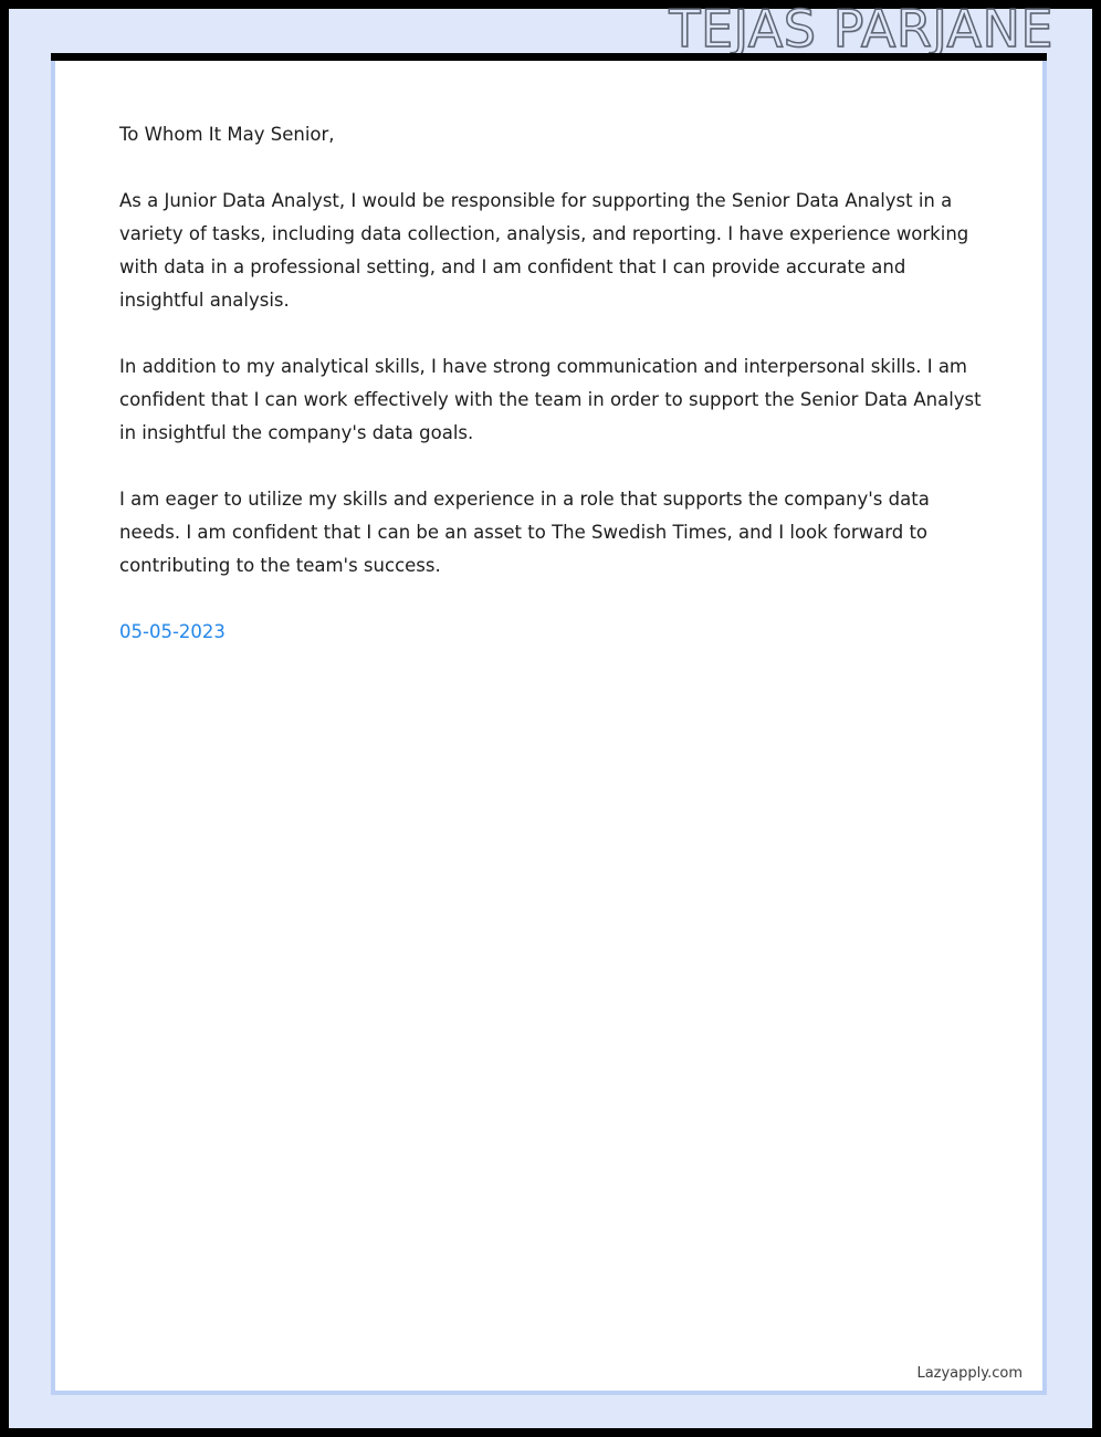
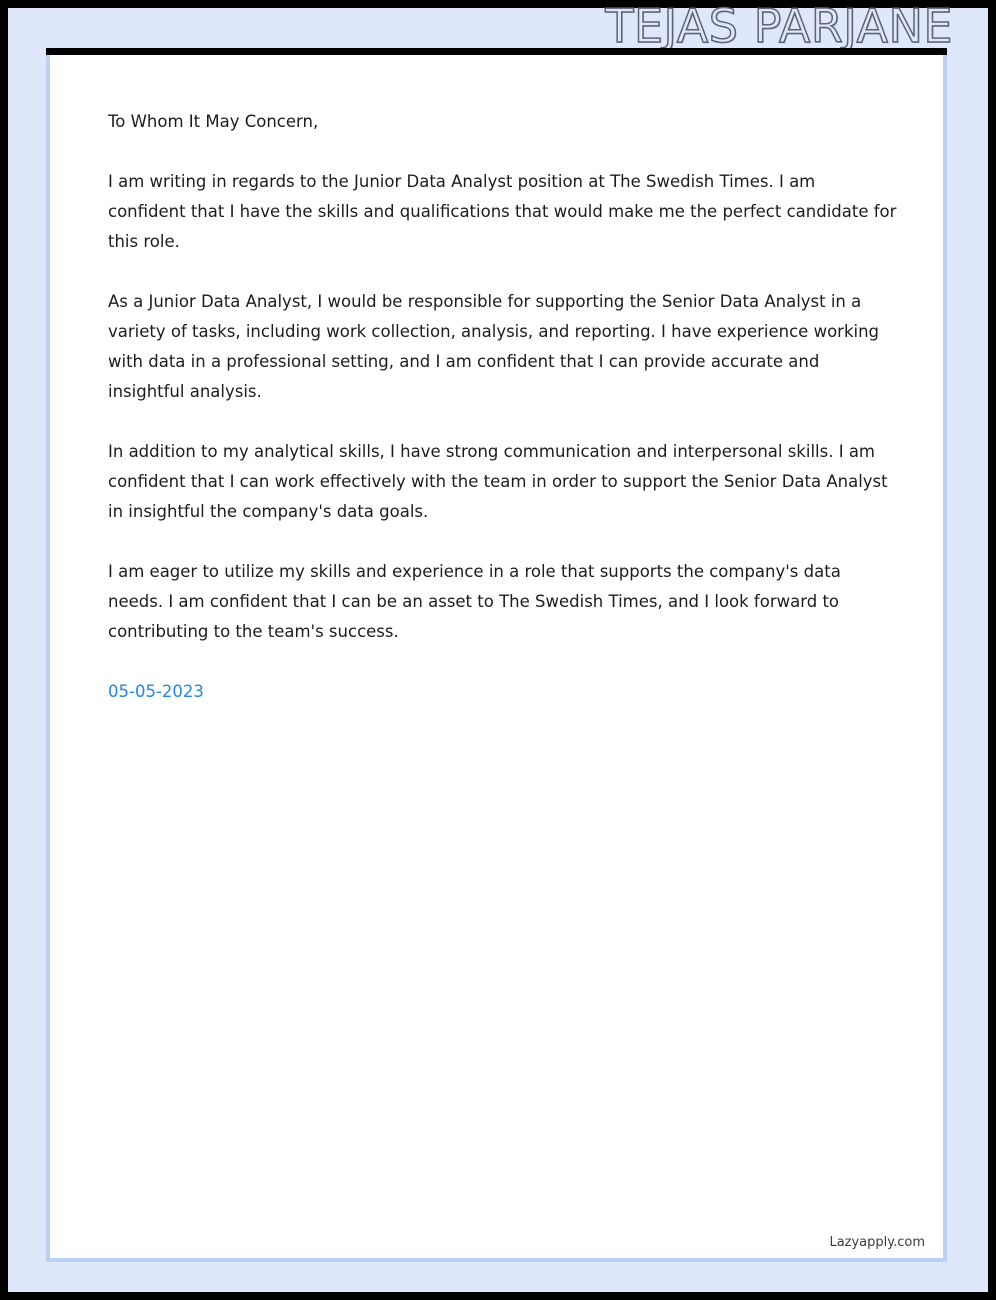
  TEJAS PARJANE
- To Whom It May Senior,
+ To Whom It May Concern,
+ I am writing in regards to the Junior Data Analyst position at The Swedish Times. I am confident that I have the skills and qualifications that would make me the perfect candidate for this role.
- As a Junior Data Analyst, I would be responsible for supporting the Senior Data Analyst in a variety of tasks, including data collection, analysis, and reporting. I have experience working with data in a professional setting, and I am confident that I can provide accurate and insightful analysis.
+ As a Junior Data Analyst, I would be responsible for supporting the Senior Data Analyst in a variety of tasks, including work collection, analysis, and reporting. I have experience working with data in a professional setting, and I am confident that I can provide accurate and insightful analysis.
  In addition to my analytical skills, I have strong communication and interpersonal skills. I am confident that I can work effectively with the team in order to support the Senior Data Analyst in insightful the company's data goals.
  I am eager to utilize my skills and experience in a role that supports the company's data needs. I am confident that I can be an asset to The Swedish Times, and I look forward to contributing to the team's success.
  05-05-2023
  Lazyapply.com
